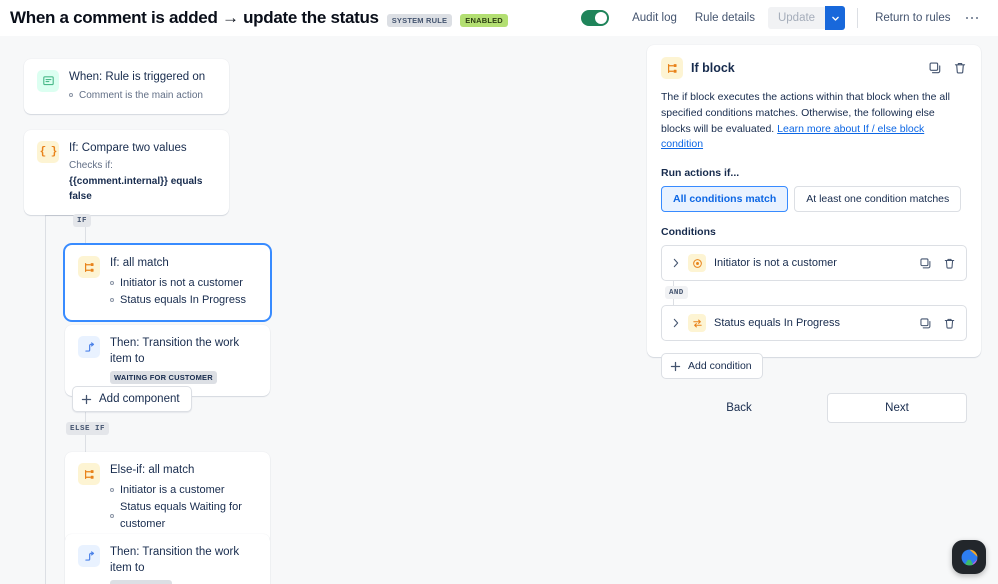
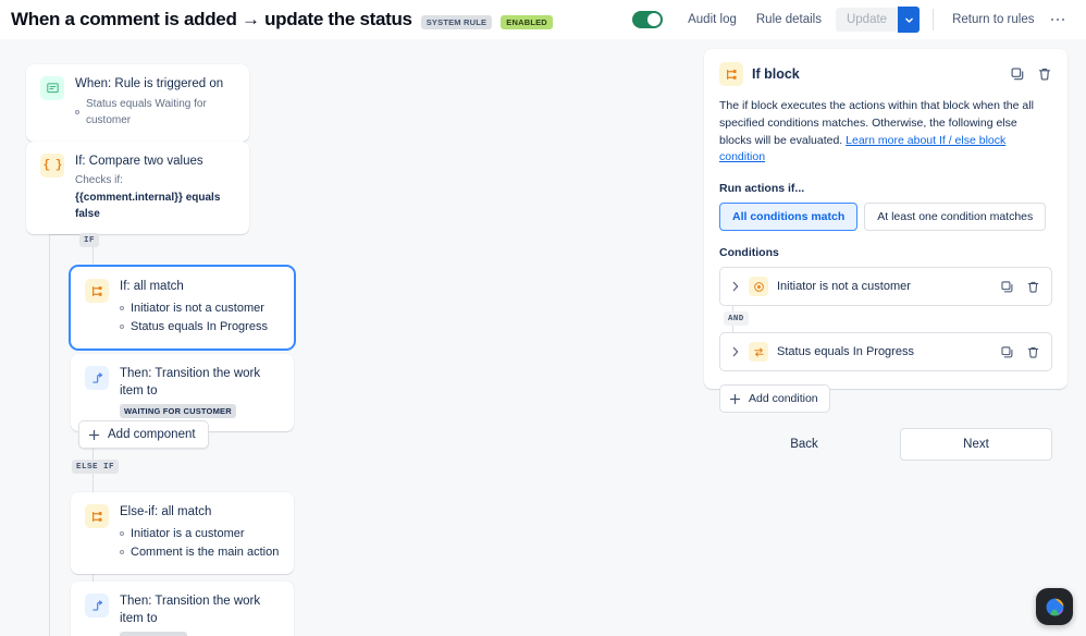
  When a comment is added → update the status
  SYSTEM RULE
  ENABLED
  Audit log
  Rule details
  Update
  Return to rules
  When: Rule is triggered on
- Comment is the main action
+ Status equals Waiting for customer
  { }
  If: Compare two values
  Checks if:
  {{comment.internal}} equals false
  IF
  If: all match
  Initiator is not a customer
  Status equals In Progress
  Then: Transition the work item to
  WAITING FOR CUSTOMER
  Add component
  ELSE IF
  Else-if: all match
  Initiator is a customer
- Status equals Waiting for customer
+ Comment is the main action
  Then: Transition the work item to
  If block
  The if block executes the actions within that block when the all specified conditions matches. Otherwise, the following else blocks will be evaluated. Learn more about If / else block condition
  Run actions if...
  All conditions match
  At least one condition matches
  Conditions
  Initiator is not a customer
  AND
  Status equals In Progress
  Add condition
  Back
  Next
